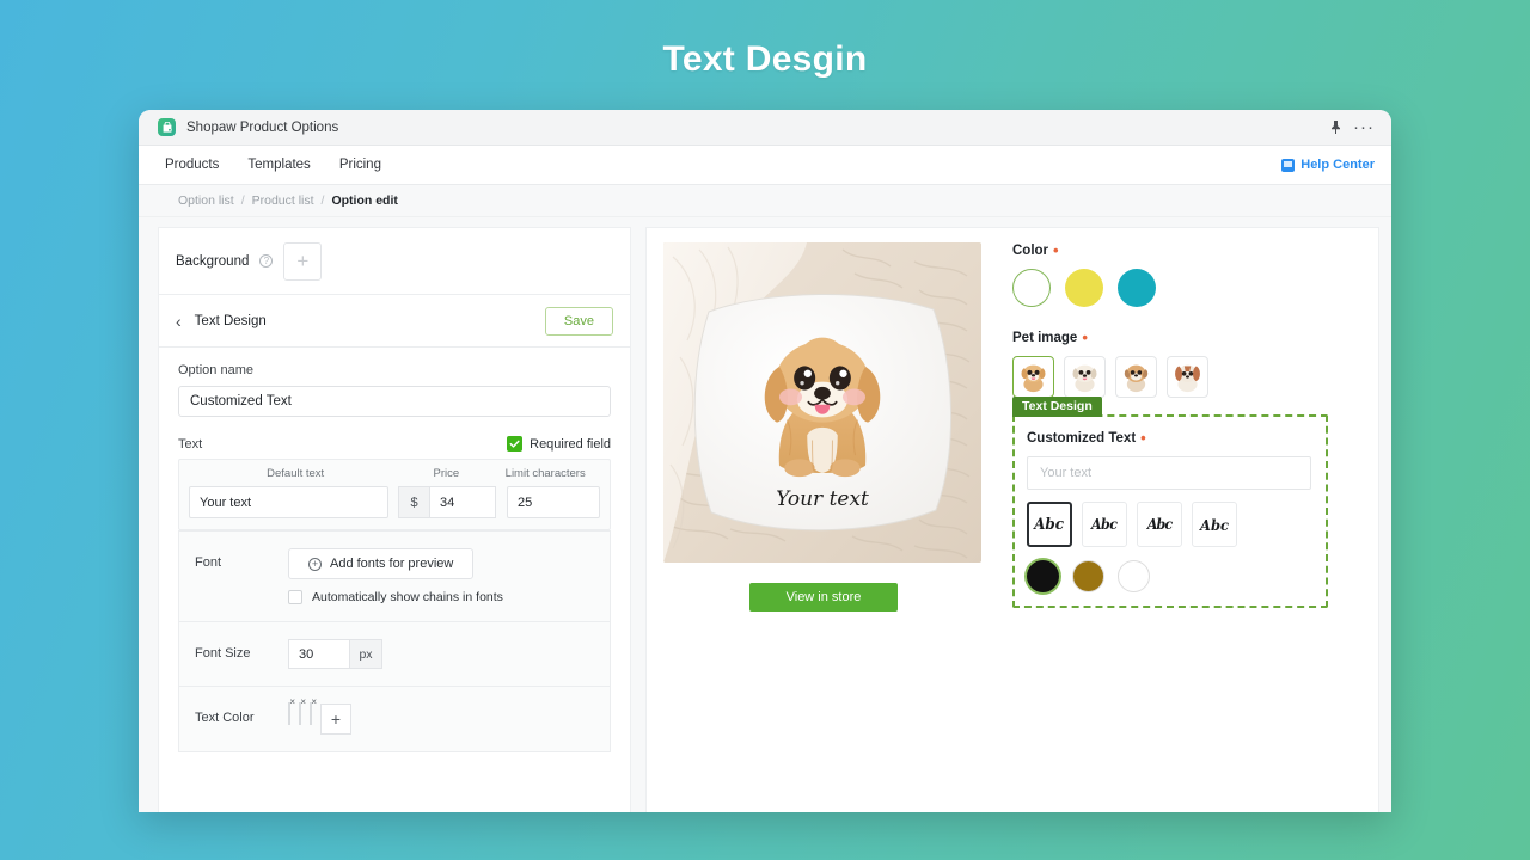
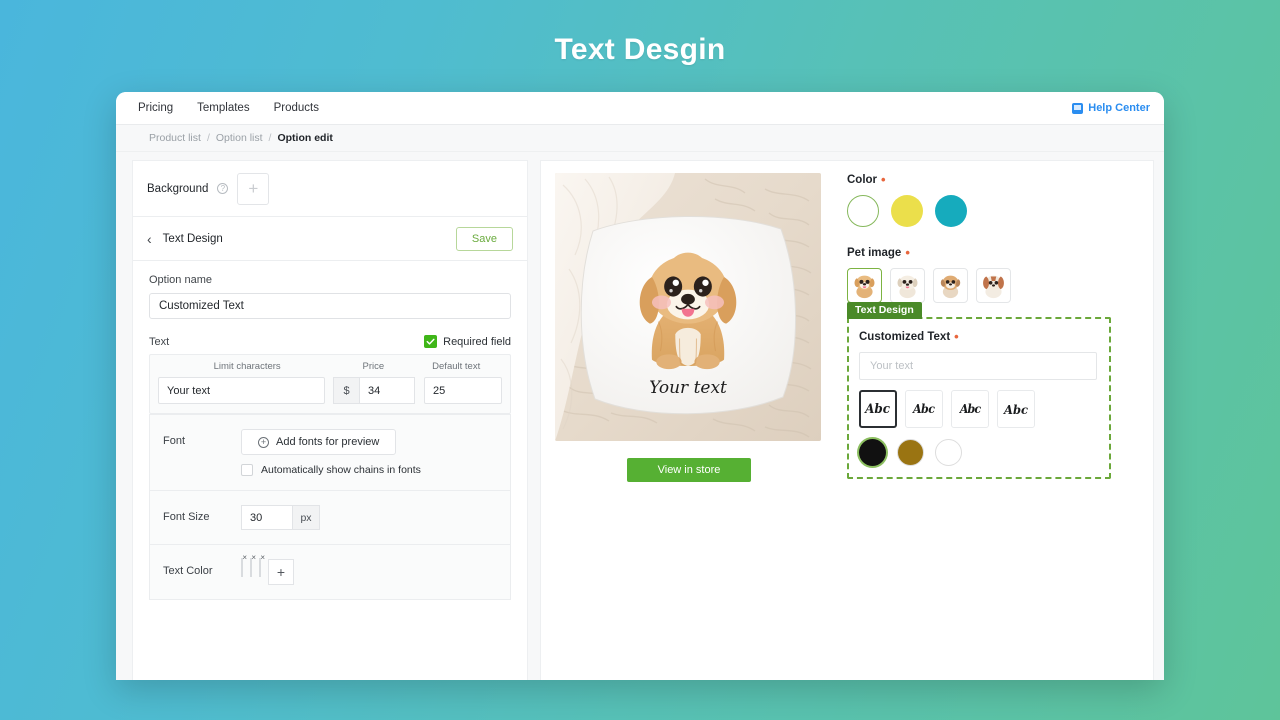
  Text Desgin
- Shopaw Product Options
- ···
- Products
+ Pricing
  Templates
- Pricing
+ Products
  Help Center
- Option list
+ Product list
  /
- Product list
+ Option list
  /
  Option edit
  Background
  ?
  +
  ‹
  Text Design
  Save
  Option name
  Customized Text
  Text
  Required field
- Default text
+ Limit characters
  Price
- Limit characters
+ Default text
  Your text
  $
  34
  25
  Font
  +
  Add fonts for preview
  Automatically show chains in fonts
  Font Size
  30
  px
  Text Color
  ×
  ×
  ×
  +
  Your text
  View in store
  Color
  •
  Pet image
  •
  Text Design
  Customized Text
  •
  Your text
  Abc
  Abc
  Abc
  Abc
